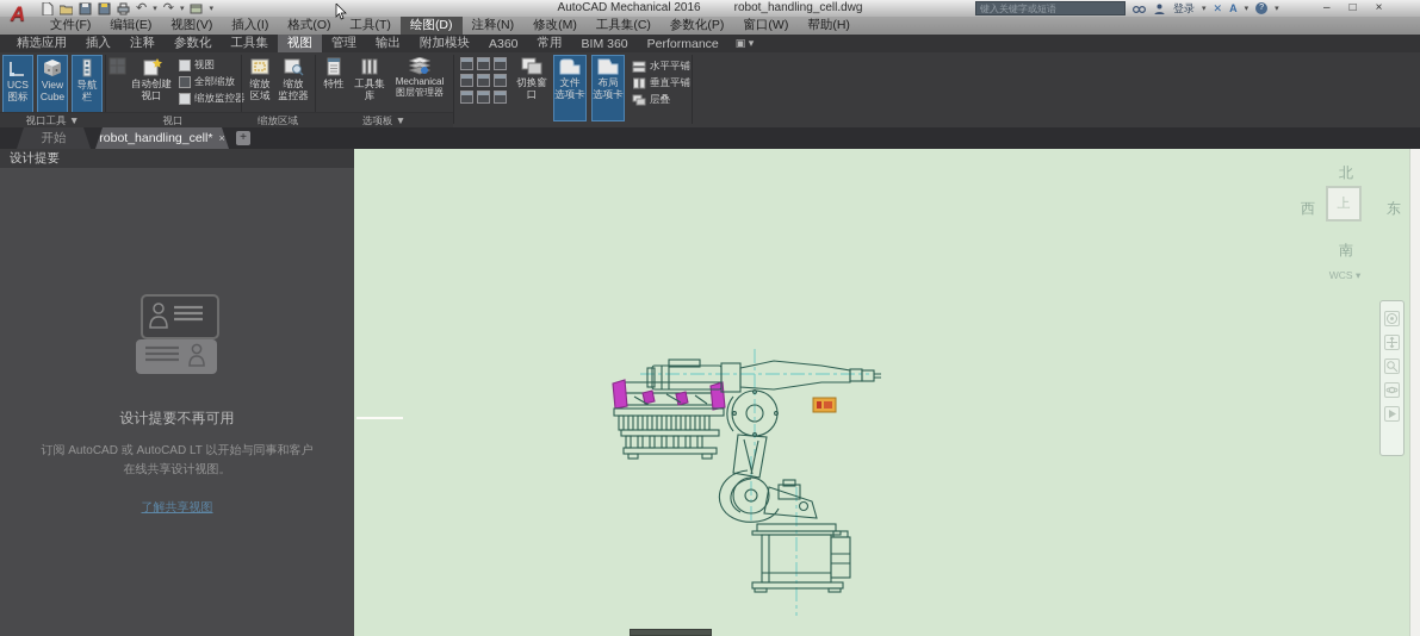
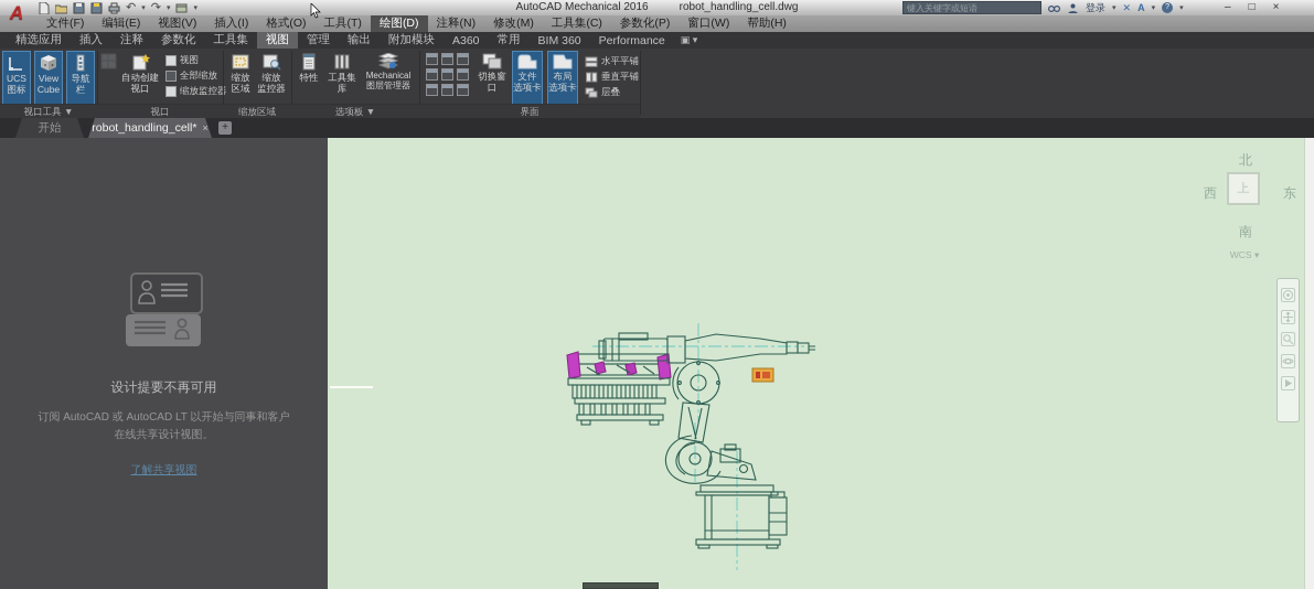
  A
  ↶
  ↷
  AutoCAD Mechanical 2016 robot_handling_cell.dwg
  键入关键字或短语
  登录
  ✕
  A
  –
  □
  ×
  文件(F)
  编辑(E)
  视图(V)
  插入(I)
  格式(O)
  工具(T)
  绘图(D)
  注释(N)
  修改(M)
  工具集(C)
  参数化(P)
  窗口(W)
  帮助(H)
  精选应用
  插入
  注释
  参数化
  工具集
  视图
  管理
  输出
  附加模块
  A360
  常用
  BIM 360
  Performance
  ▣ ▾
  UCS 图标
  View Cube
  导航栏
  视口工具 ▼
  自动创建视口
  视图
  全部缩放
  缩放监控
  视口
  缩放区域
  缩放
  监控器
  缩放区域
  特性
  工具集库
  Mechanical 图层管理器
  选项板 ▼
  切换窗口
  文件
  选项卡
  布局
  选项卡
  水平平铺
  垂直平铺
  层叠
+ 界面
  开始
  robot_handling_cell* ×
  +
- 设计提要
  设计提要不再可用
  订阅 AutoCAD 或 AutoCAD LT 以开始与同事和客户在线共享设计视图。
  了解共享视图
  北
  西
  上
  东
  南
  WCS ▾
